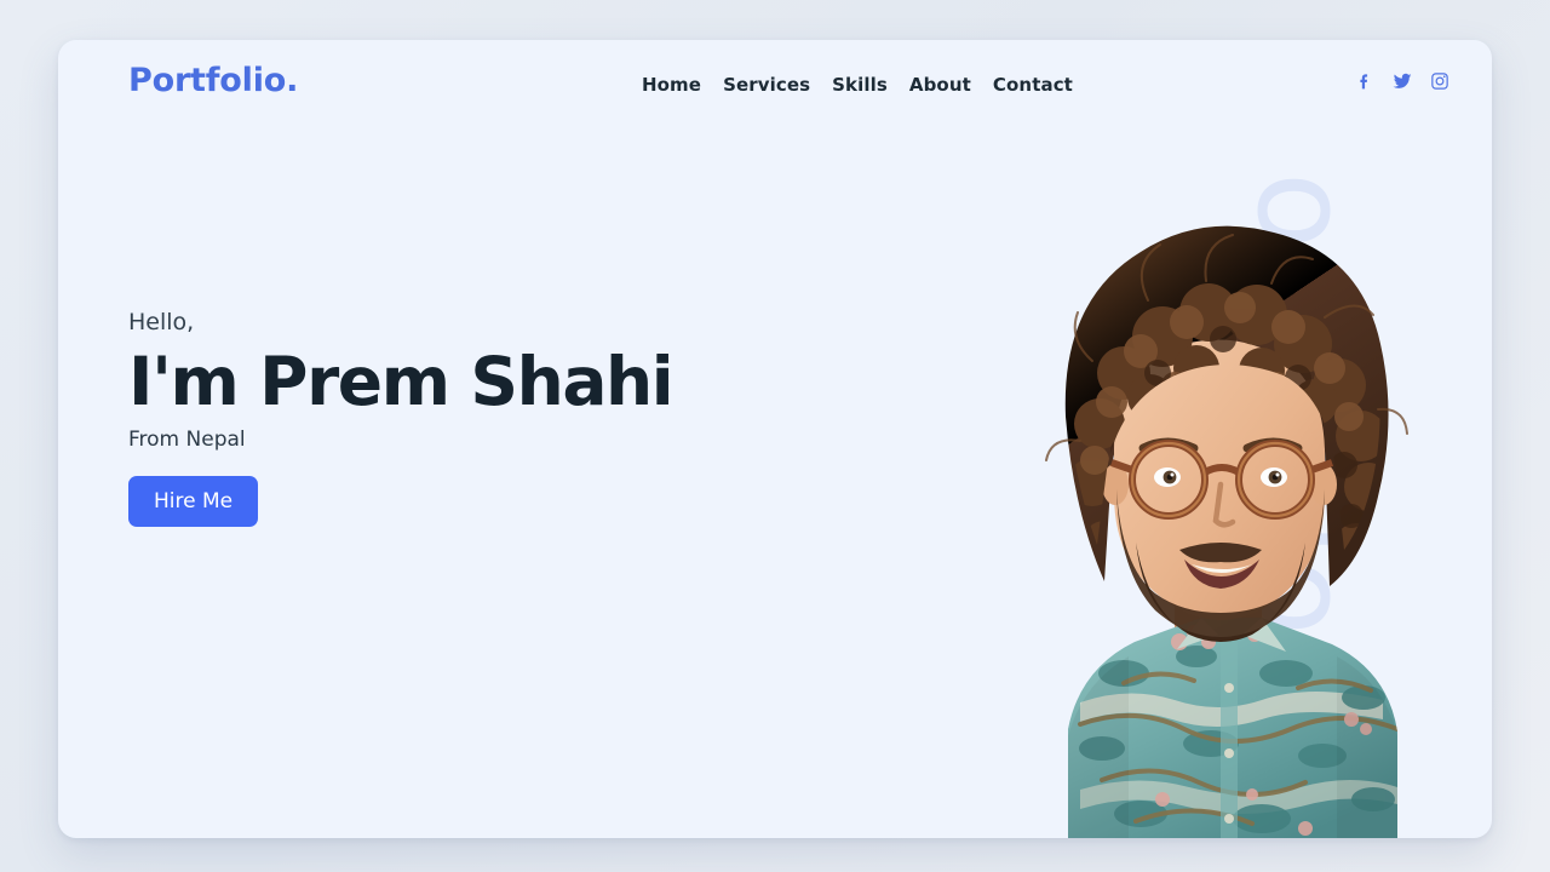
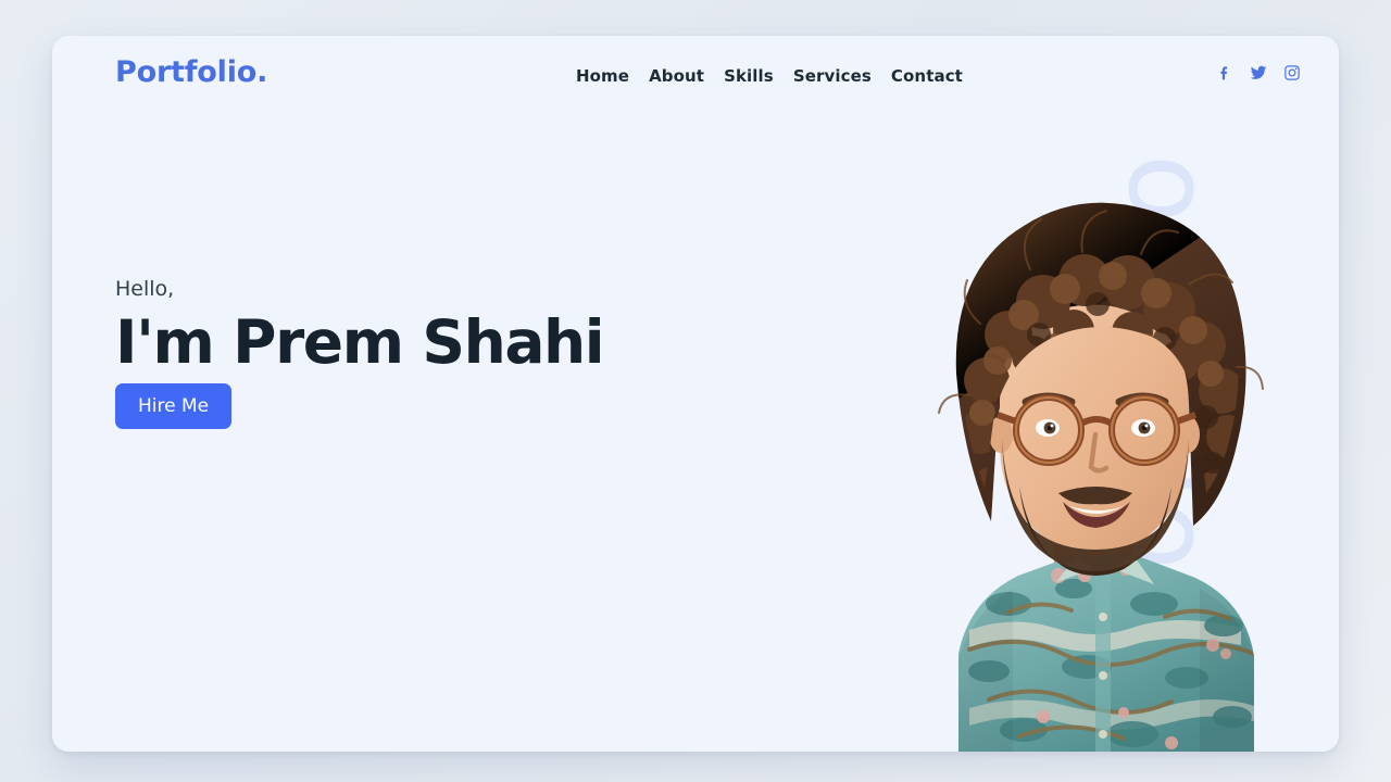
  Portfolio.
  Home
- Services
+ About
  Skills
- About
+ Services
  Contact
  Hello,
  I'm Prem Shahi
- From Nepal
  Hire Me
